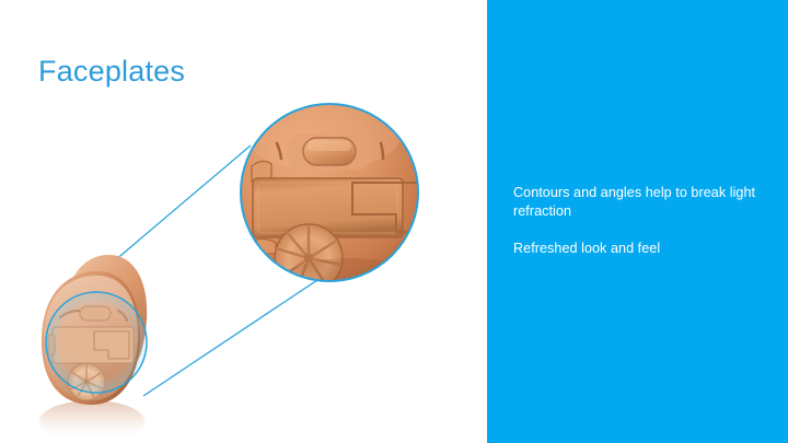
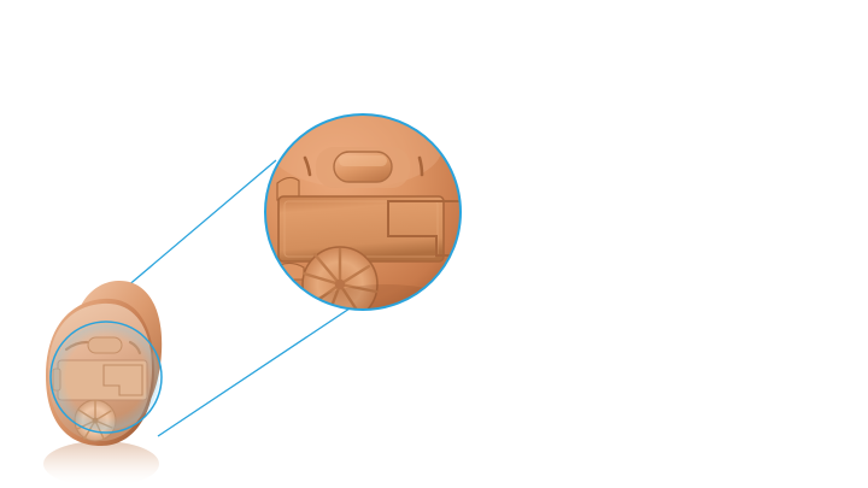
- Faceplates
- Contours and angles help to break light refraction
- Refreshed look and feel
